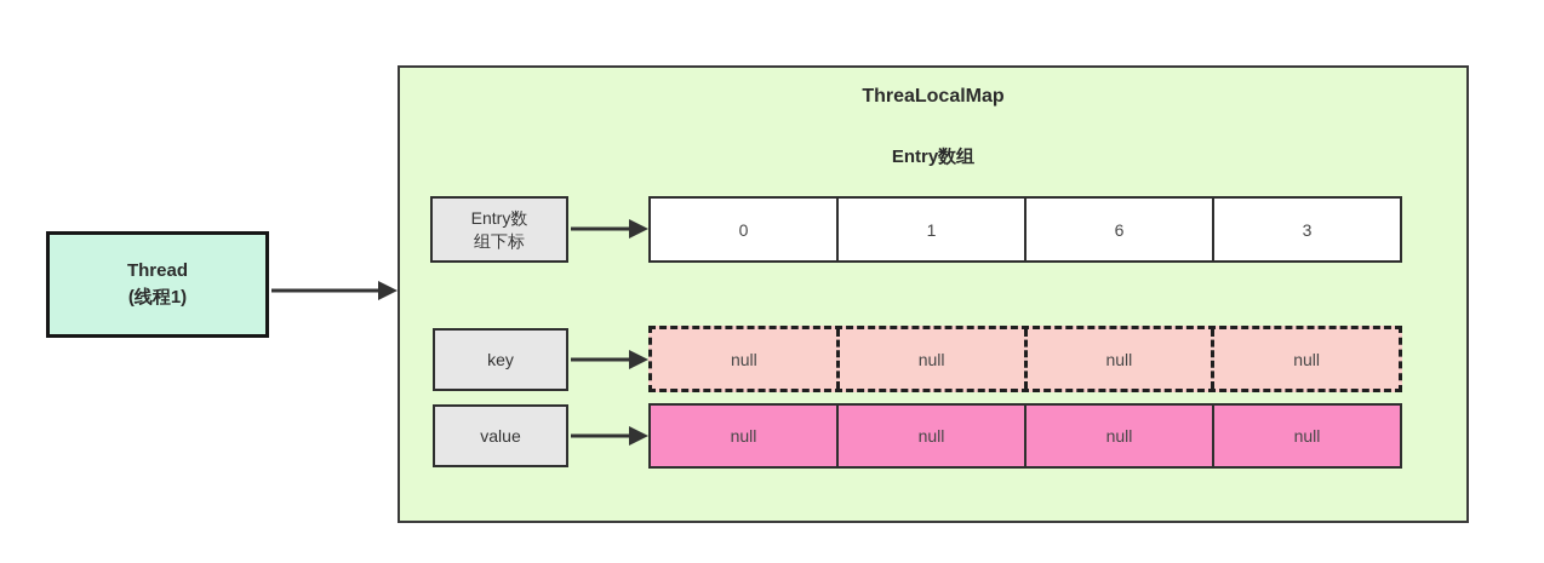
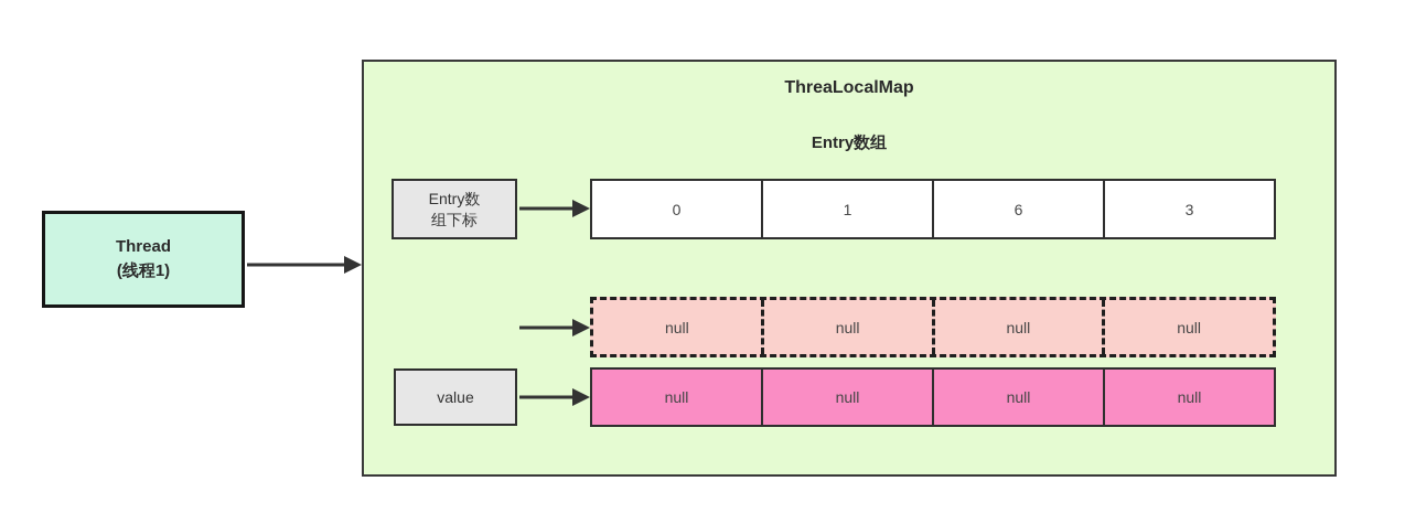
  Thread
  (线程1)
  ThreaLocalMap
  Entry数组
  Entry数
  组下标
  0
  1
  6
  3
- key
  null
  null
  null
  null
  value
  null
  null
  null
  null
